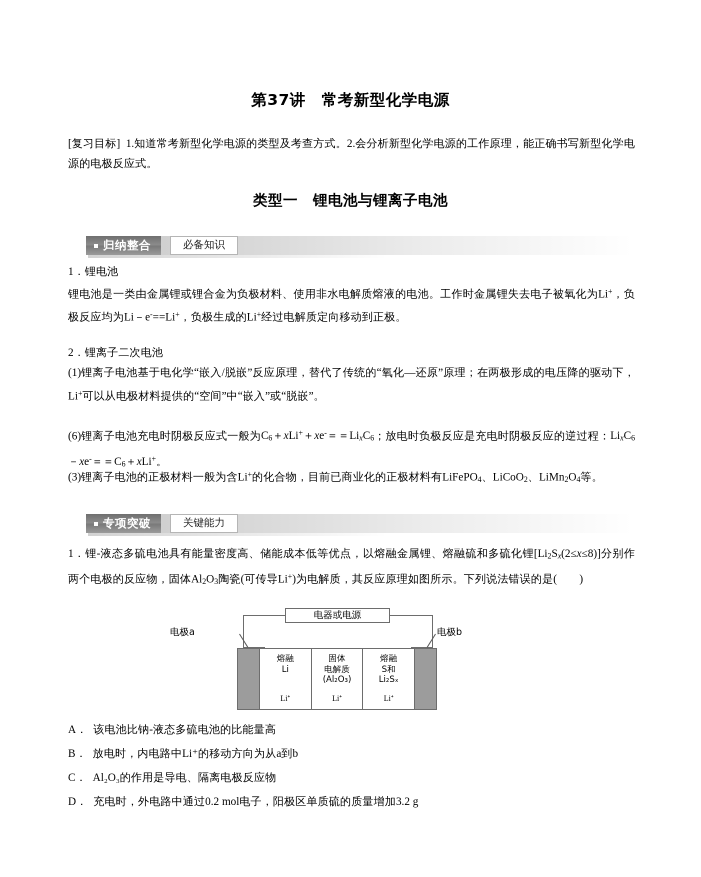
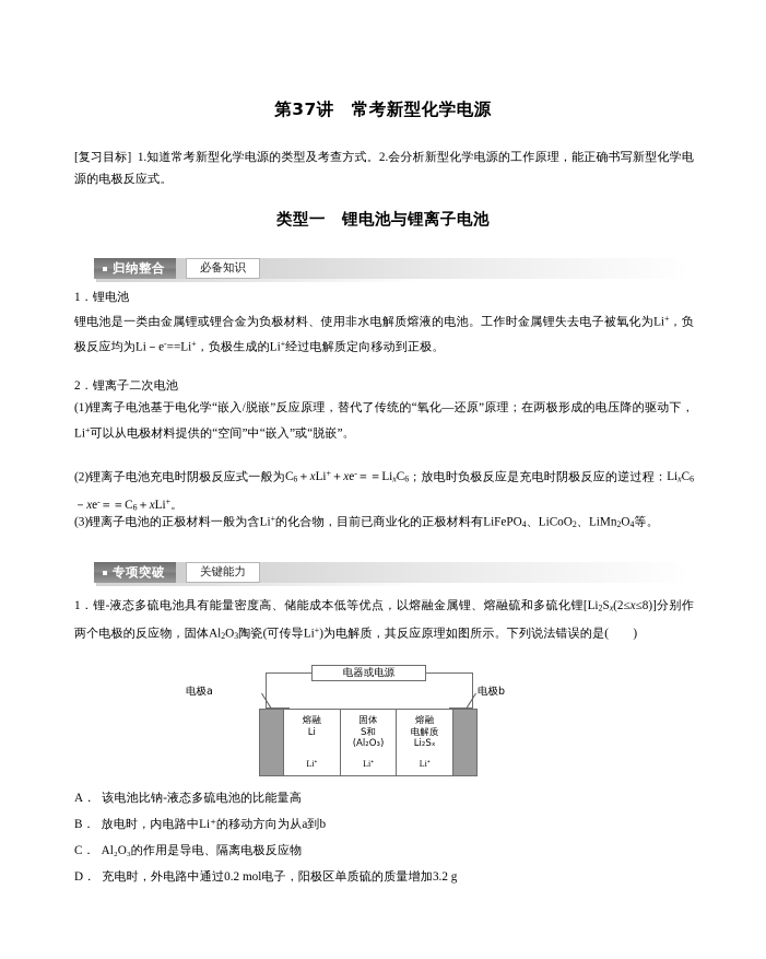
  第37讲 常考新型化学电源
  [复习目标] 1.知道常考新型化学电源的类型及考查方式。2.会分析新型化学电源的工作原理，能正确书写新型化学电源的电极反应式。
  类型一 锂电池与锂离子电池
  归纳整合
  必备知识
  1．锂电池
  锂电池是一类由金属锂或锂合金为负极材料、使用非水电解质熔液的电池。工作时金属锂失去电子被氧化为Li+，负极反应均为Li－e-==Li+，负极生成的Li+经过电解质定向移动到正极。
  2．锂离子二次电池
  (1)锂离子电池基于电化学“嵌入/脱嵌”反应原理，替代了传统的“氧化—还原”原理；在两极形成的电压降的驱动下，Li+可以从电极材料提供的“空间”中“嵌入”或“脱嵌”。
- (6)锂离子电池充电时阴极反应式一般为C6＋xLi+＋xe-＝＝LixC6；放电时负极反应是充电时阴极反应的逆过程：LixC6－xe-＝＝C6＋xLi+。
+ (2)锂离子电池充电时阴极反应式一般为C6＋xLi+＋xe-＝＝LixC6；放电时负极反应是充电时阴极反应的逆过程：LixC6－xe-＝＝C6＋xLi+。
  (3)锂离子电池的正极材料一般为含Li+的化合物，目前已商业化的正极材料有LiFePO4、LiCoO2、LiMn2O4等。
  专项突破
  关键能力
  1．锂-液态多硫电池具有能量密度高、储能成本低等优点，以熔融金属锂、熔融硫和多硫化锂[Li2Sx(2≤x≤8)]分别作两个电极的反应物，固体Al2O3陶瓷(可传导Li+)为电解质，其反应原理如图所示。下列说法错误的是( )
  电器或电源
  电极a
  电极b
  熔融
  Li
  Li⁺
  固体
- 电解质
+ S和
  (Al₂O₃)
  Li⁺
  熔融
- S和
+ 电解质
  Li₂Sₓ
  Li⁺
  A． 该电池比钠-液态多硫电池的比能量高
  B． 放电时，内电路中Li⁺的移动方向为从a到b
  C． Al₂O₃的作用是导电、隔离电极反应物
  D． 充电时，外电路中通过0.2 mol电子，阳极区单质硫的质量增加3.2 g
